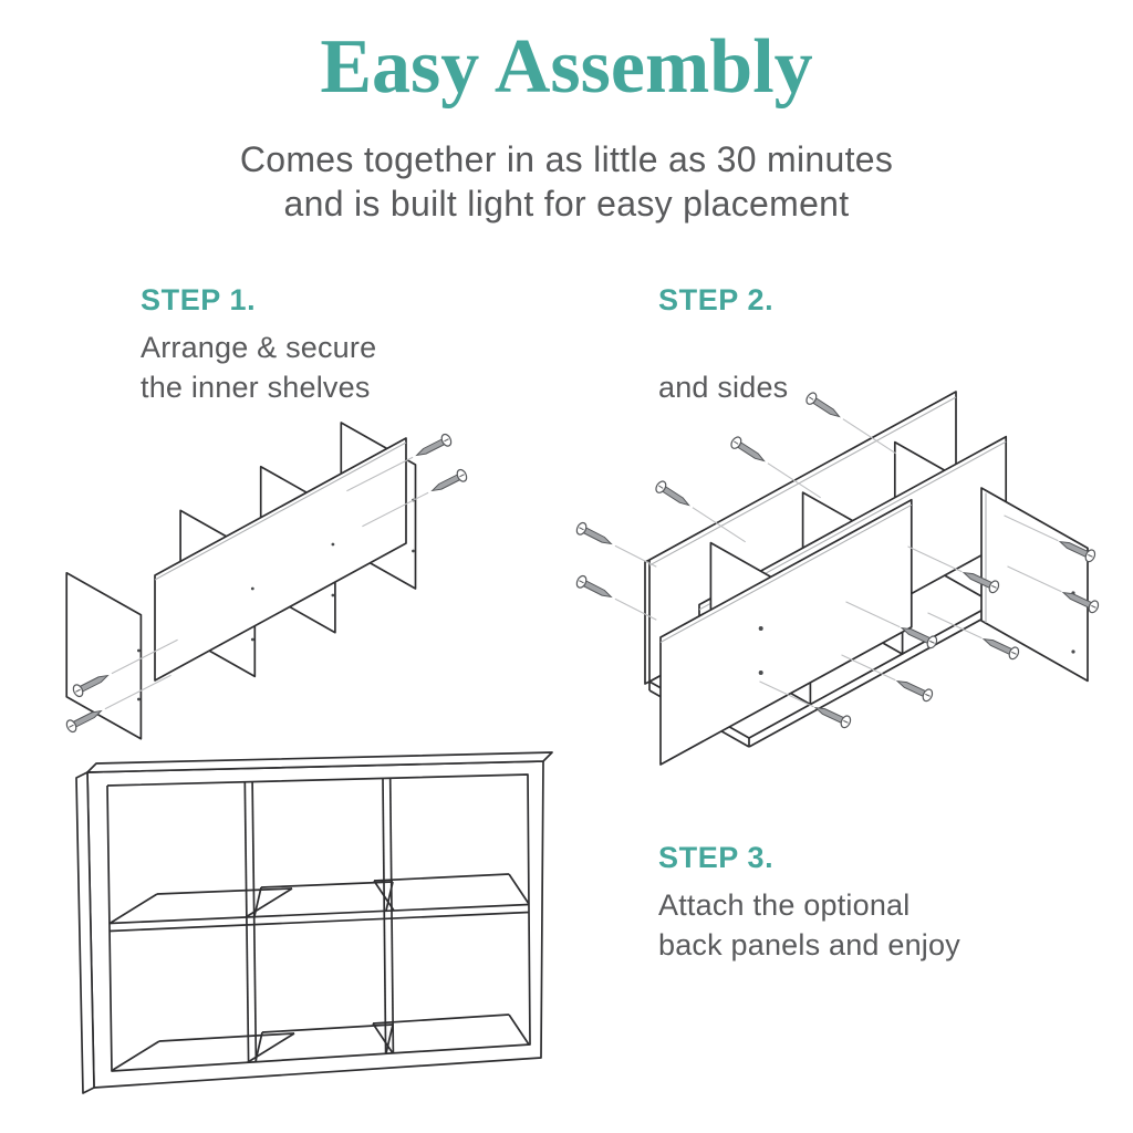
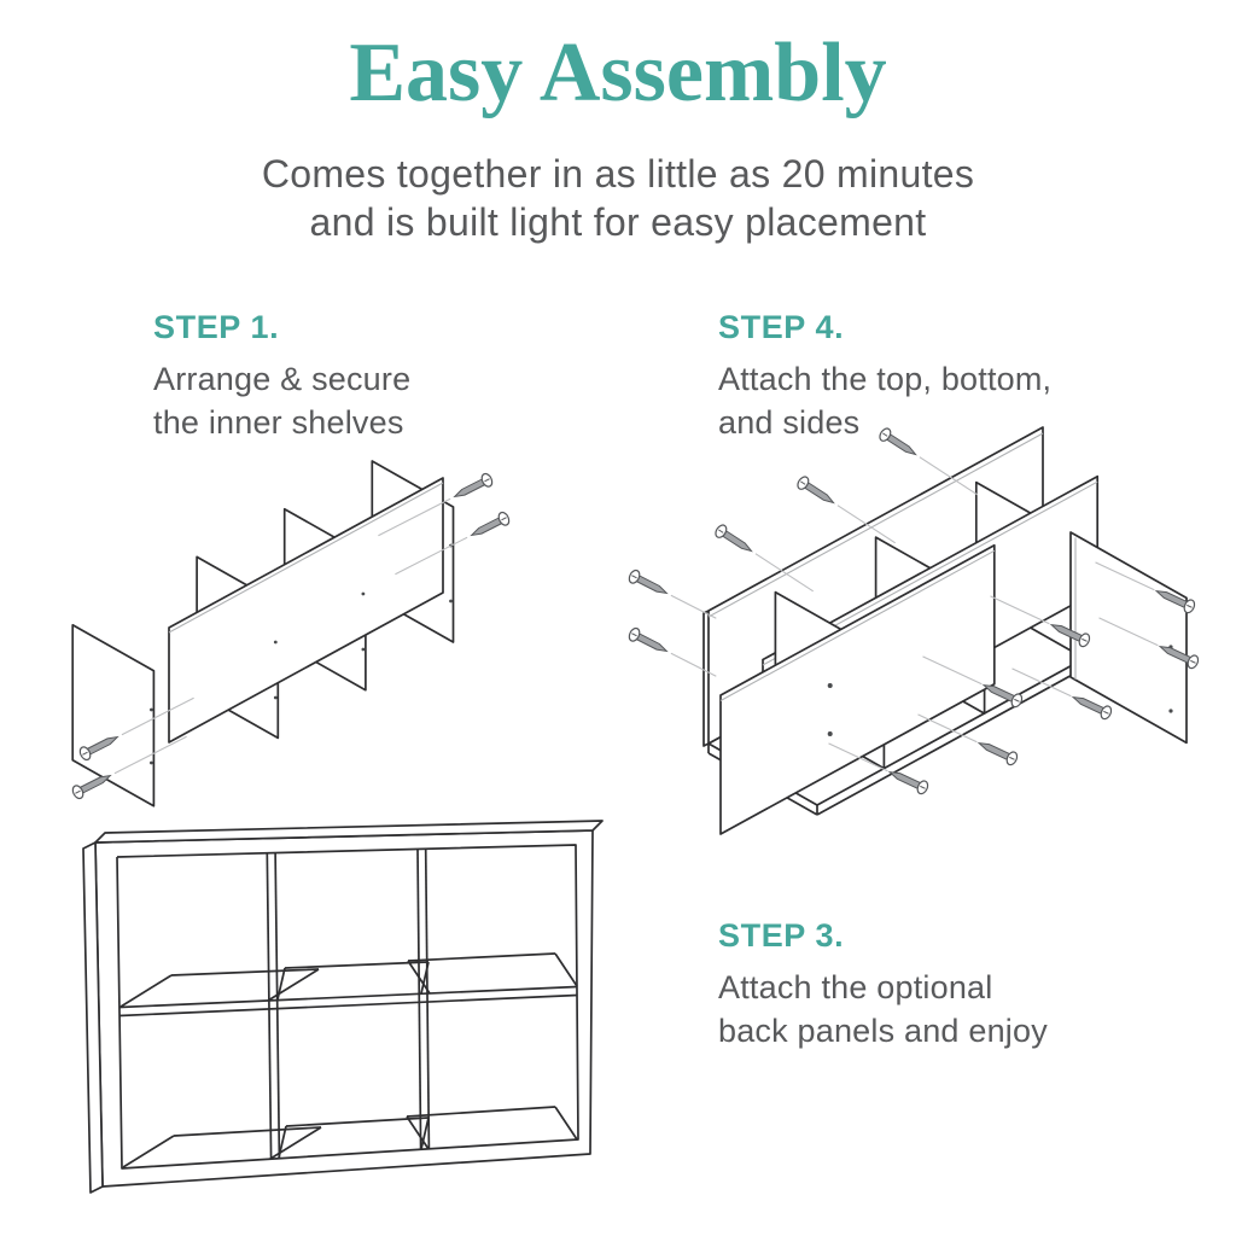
  Easy Assembly
- Comes together in as little as 30 minutes
+ Comes together in as little as 20 minutes
  and is built light for easy placement
  STEP 1.
  Arrange & secure
  the inner shelves
- STEP 2.
+ STEP 4.
+ Attach the top, bottom,
  and sides
  STEP 3.
  Attach the optional
  back panels and enjoy
